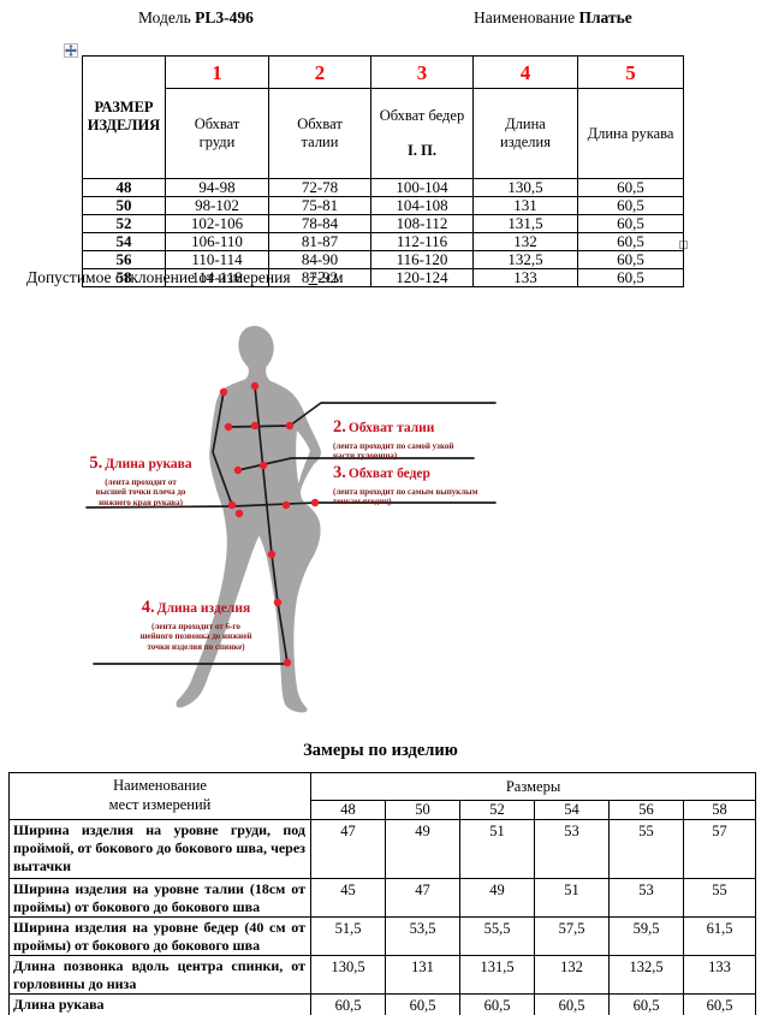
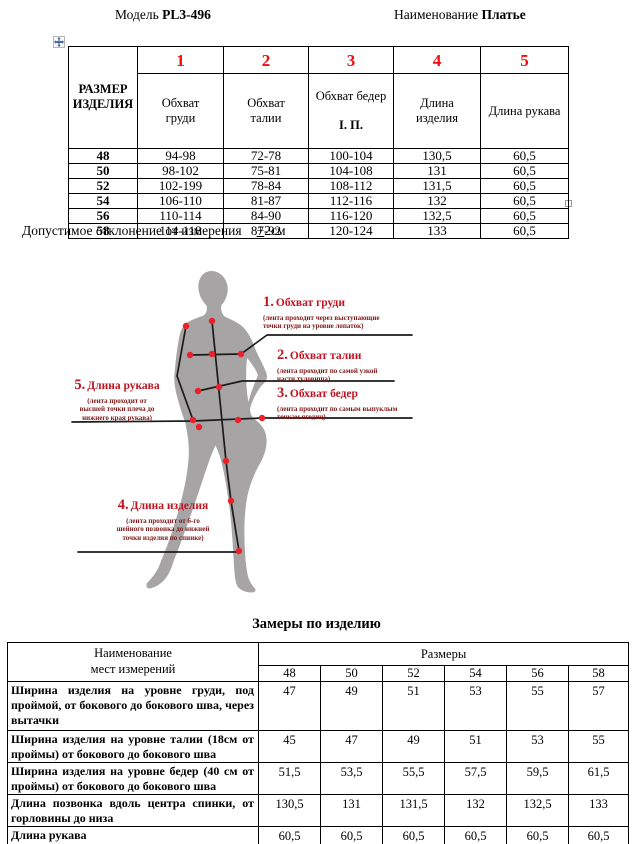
  Модель PL3-496
  Наименование Платье
  РАЗМЕР ИЗДЕЛИЯ	1	2	3	4	5
  Обхват груди	Обхват талии	Обхват бедер I. П.	Длина изделия	Длина рукава
  48	94-98	72-78	100-104	130,5	60,5
  50	98-102	75-81	104-108	131	60,5
- 52	102-106	78-84	108-112	131,5	60,5
+ 52	102-199	78-84	108-112	131,5	60,5
  54	106-110	81-87	112-116	132	60,5
  56	110-114	84-90	116-120	132,5	60,5
  58	114-118	87-92	120-124	133	60,5
  Допустимое отклонение от измерения +2см
+ 1. Обхват груди
+ (лента проходит через выступающие
+ точки груди на уровне лопаток)
  2. Обхват талии
  (лента проходит по самой узкой
  части туловища)
  3. Обхват бедер
  (лента проходит по самым выпуклым
  точкам ягодиц)
  5. Длина рукава
  (лента проходит от
  высшей точки плеча до
  нижнего края рукава)
  4. Длина изделия
  (лента проходит от 6-го
  шейного позвонка до нижней
  точки изделия по спинке)
  Замеры по изделию
  Наименование мест измерений	Размеры
  48	50	52	54	56	58
  Ширина изделия на уровне груди, под проймой, от бокового до бокового шва, через вытачки	47	49	51	53	55	57
  Ширина изделия на уровне талии (18см от проймы) от бокового до бокового шва	45	47	49	51	53	55
  Ширина изделия на уровне бедер (40 см от проймы) от бокового до бокового шва	51,5	53,5	55,5	57,5	59,5	61,5
  Длина позвонка вдоль центра спинки, от горловины до низа	130,5	131	131,5	132	132,5	133
  Длина рукава	60,5	60,5	60,5	60,5	60,5	60,5
